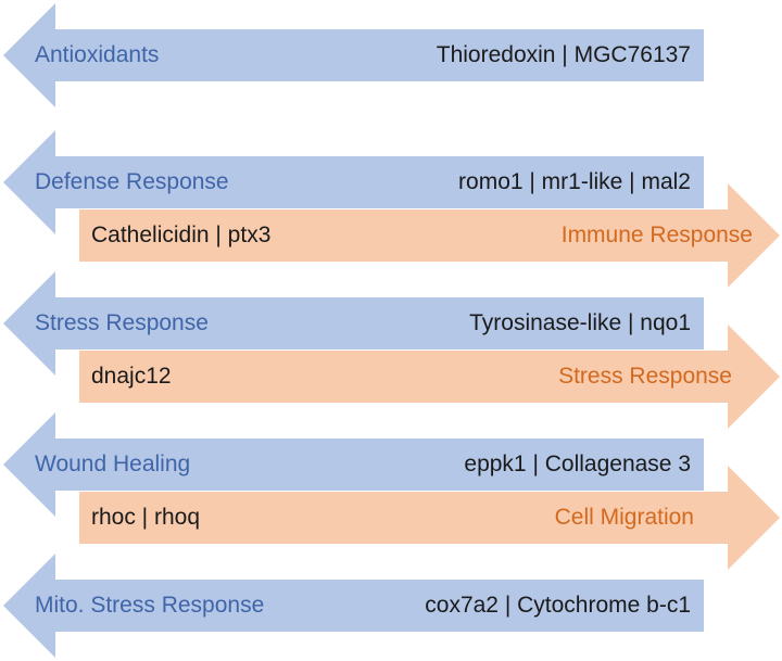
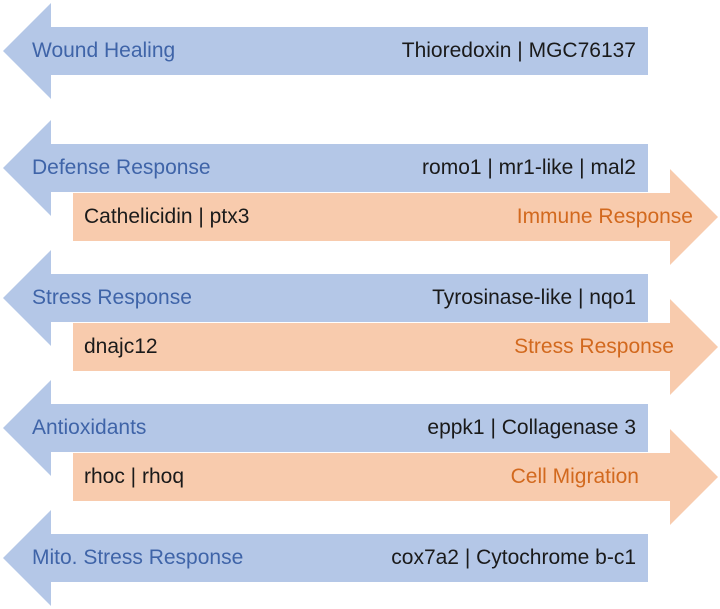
- Antioxidants
+ Wound Healing
  Thioredoxin | MGC76137
  Defense Response
  romo1 | mr1-like | mal2
  Cathelicidin | ptx3
  Immune Response
  Stress Response
  Tyrosinase-like | nqo1
  dnajc12
  Stress Response
- Wound Healing
+ Antioxidants
  eppk1 | Collagenase 3
  rhoc | rhoq
  Cell Migration
  Mito. Stress Response
  cox7a2 | Cytochrome b-c1
